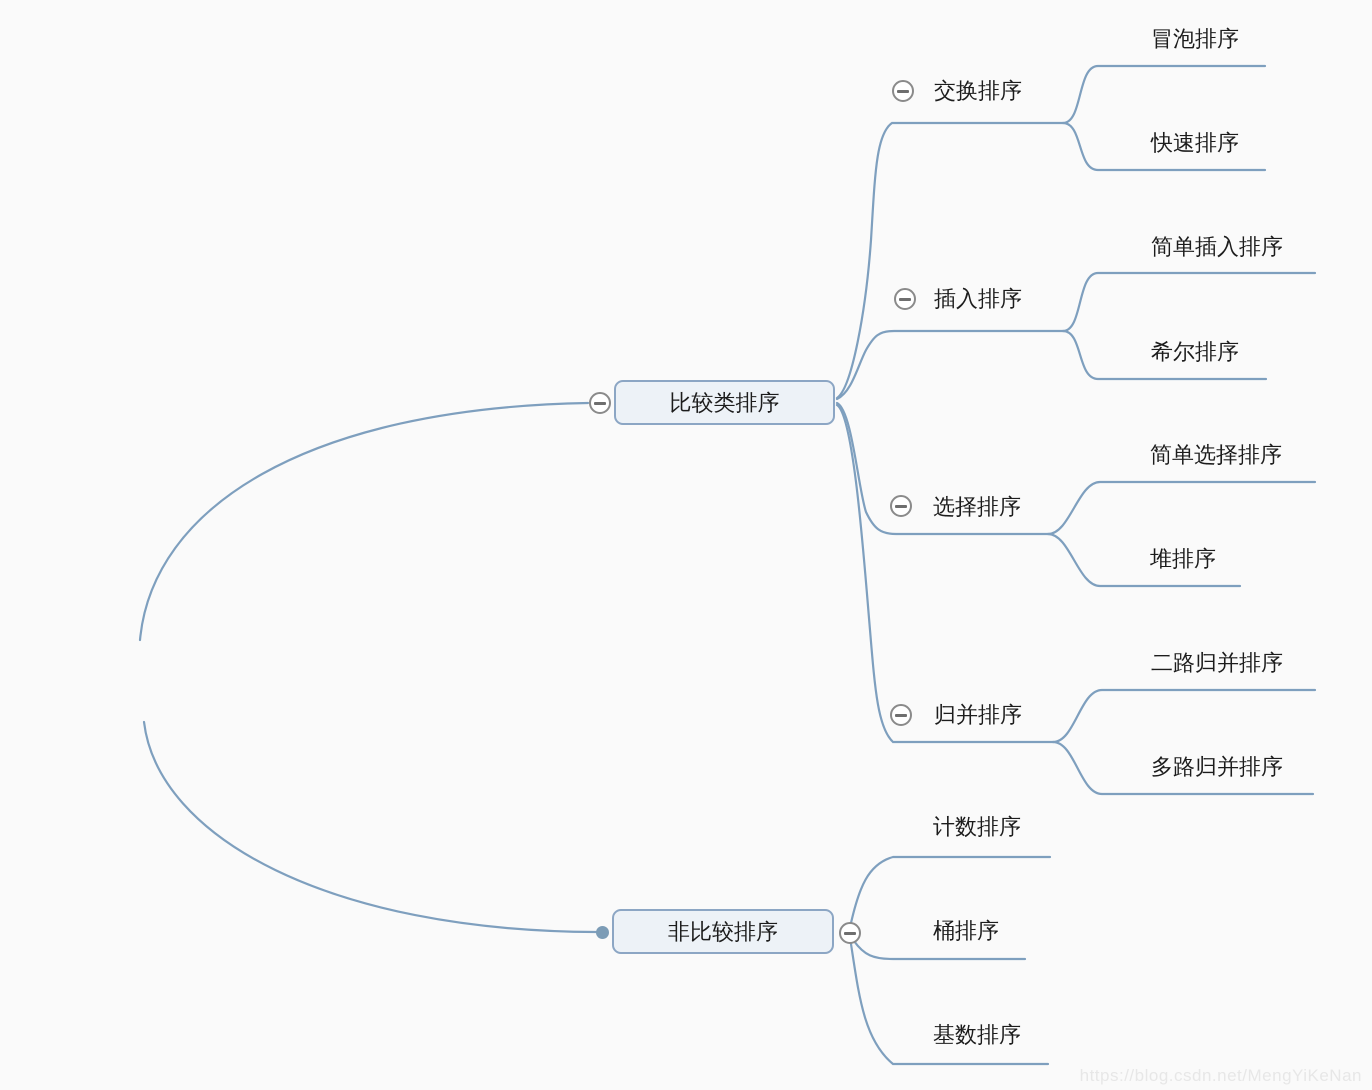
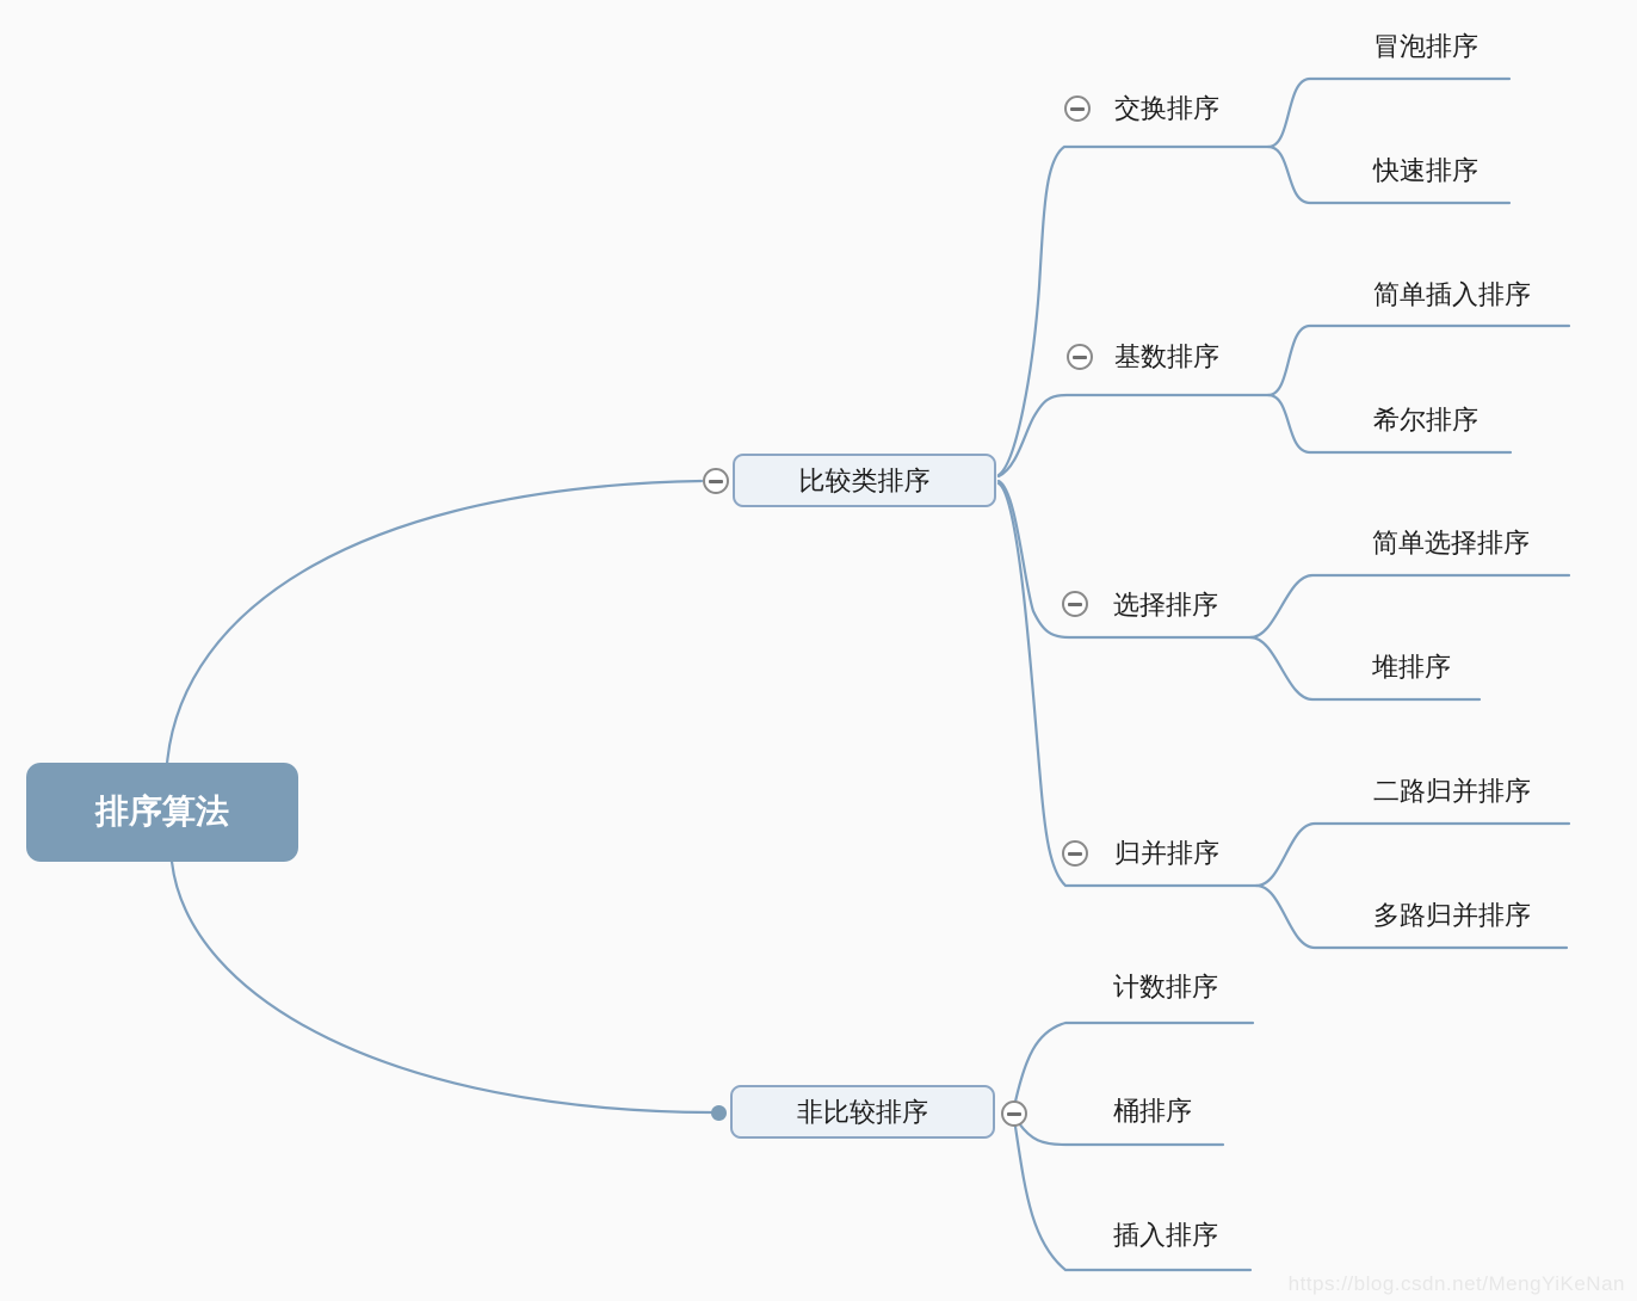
+ 排序算法
  比较类排序
  非比较排序
  交换排序
- 插入排序
+ 基数排序
  选择排序
  归并排序
  冒泡排序
  快速排序
  简单插入排序
  希尔排序
  简单选择排序
  堆排序
  二路归并排序
  多路归并排序
  计数排序
  桶排序
- 基数排序
+ 插入排序
